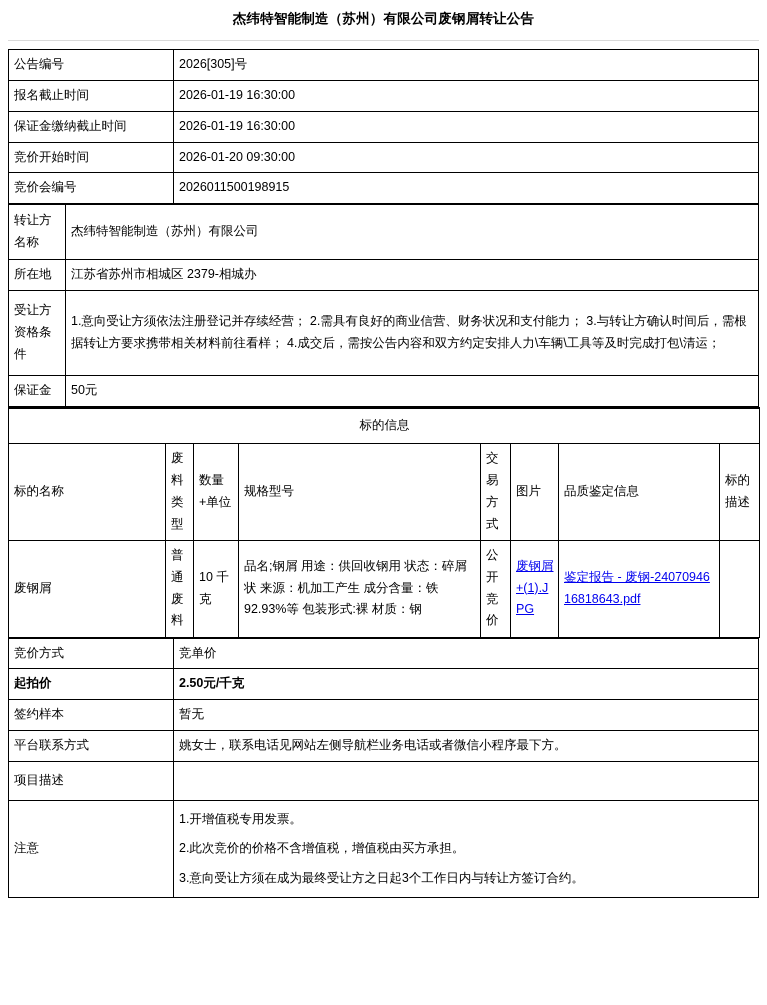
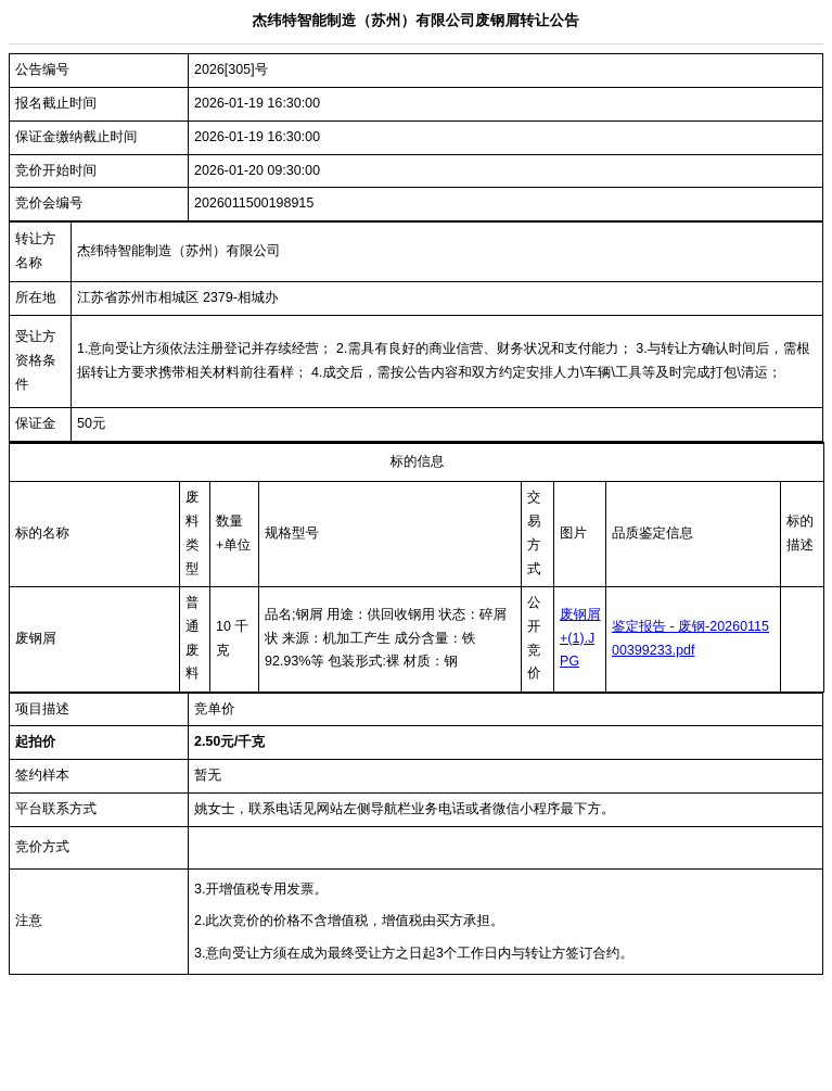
  杰纬特智能制造（苏州）有限公司废钢屑转让公告
  公告编号	2026[305]号
  报名截止时间	2026-01-19 16:30:00
  保证金缴纳截止时间	2026-01-19 16:30:00
  竞价开始时间	2026-01-20 09:30:00
  竞价会编号	2026011500198915
  转让方名称	杰纬特智能制造（苏州）有限公司
  所在地	江苏省苏州市相城区 2379-相城办
  受让方资格条件	1.意向受让方须依法注册登记并存续经营； 2.需具有良好的商业信营、财务状况和支付能力； 3.与转让方确认时间后，需根据转让方要求携带相关材料前往看样； 4.成交后，需按公告内容和双方约定安排人力\车辆\工具等及时完成打包\清运；
  保证金	50元
  标的信息
  标的名称	废料类型	数量+单位	规格型号	交易方式	图片	品质鉴定信息	标的描述
- 废钢屑	普通废料	10 千克	品名;钢屑 用途：供回收钢用 状态：碎屑状 来源：机加工产生 成分含量：铁92.93%等 包装形式:裸 材质：钢	公开竞价	废钢屑+(1).JPG	鉴定报告 - 废钢-2407094616818643.pdf
+ 废钢屑	普通废料	10 千克	品名;钢屑 用途：供回收钢用 状态：碎屑状 来源：机加工产生 成分含量：铁92.93%等 包装形式:裸 材质：钢	公开竞价	废钢屑+(1).JPG	鉴定报告 - 废钢-2026011500399233.pdf
- 竞价方式	竞单价
+ 项目描述	竞单价
  起拍价	2.50元/千克
  签约样本	暂无
  平台联系方式	姚女士，联系电话见网站左侧导航栏业务电话或者微信小程序最下方。
- 项目描述
+ 竞价方式
- 注意	1.开增值税专用发票。 2.此次竞价的价格不含增值税，增值税由买方承担。 3.意向受让方须在成为最终受让方之日起3个工作日内与转让方签订合约。
+ 注意	3.开增值税专用发票。 2.此次竞价的价格不含增值税，增值税由买方承担。 3.意向受让方须在成为最终受让方之日起3个工作日内与转让方签订合约。
